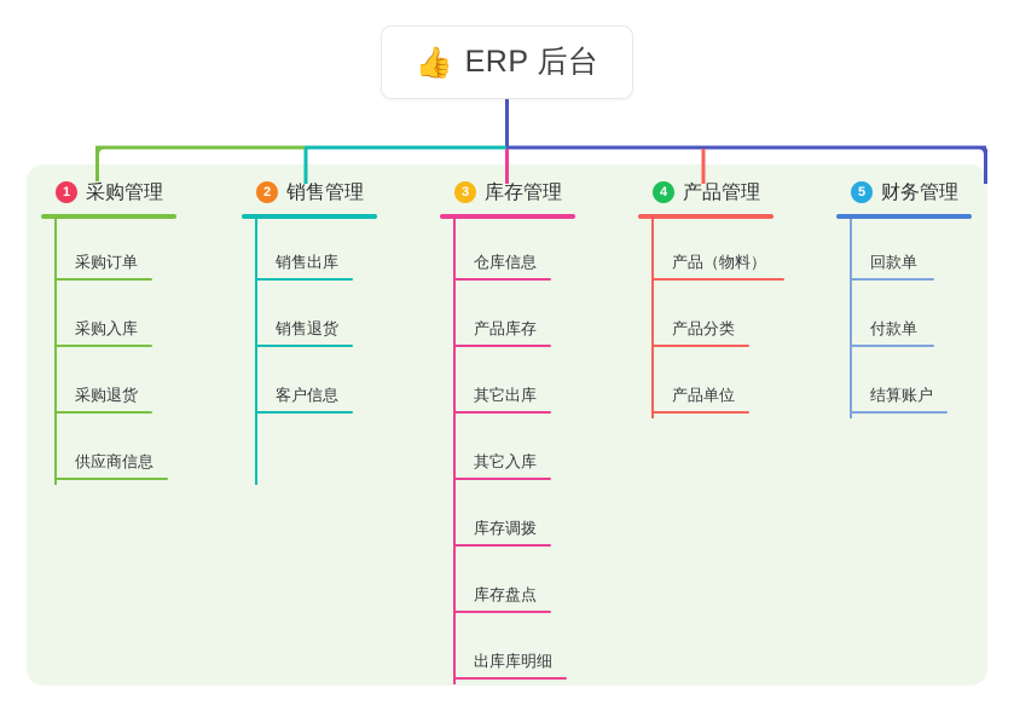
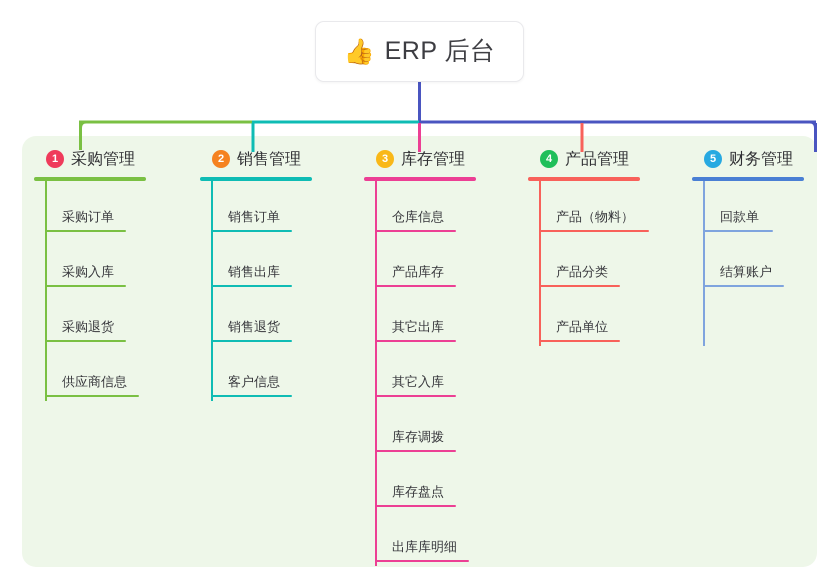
  👍
  ERP 后台
  1
  采购管理
  采购订单
  采购入库
  采购退货
  供应商信息
  2
  销售管理
+ 销售订单
  销售出库
  销售退货
  客户信息
  3
  库存管理
  仓库信息
  产品库存
  其它出库
  其它入库
  库存调拨
  库存盘点
  出库库明细
  4
  产品管理
  产品（物料）
  产品分类
  产品单位
  5
  财务管理
  回款单
- 付款单
  结算账户
